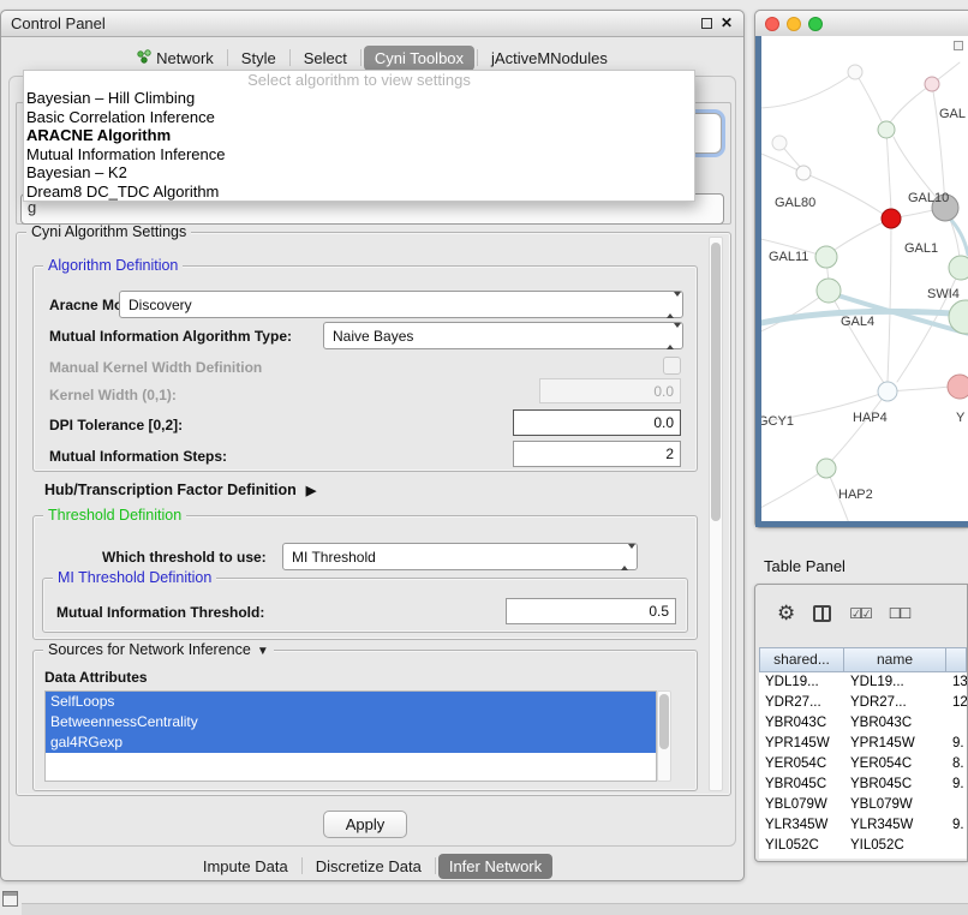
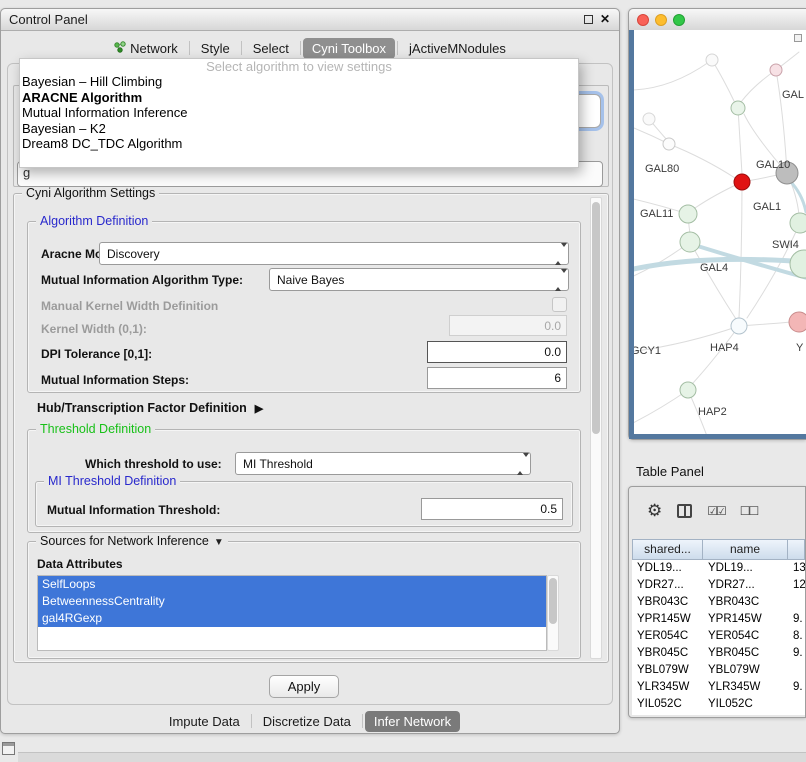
  Control Panel
  ✕
  Network
  Style
  Select
  Cyni Toolbox
  jActiveMNodules
  g
  Select algorithm to view settings
  Bayesian – Hill Climbing
- Basic Correlation Inference
  ARACNE Algorithm
  Mutual Information Inference
  Bayesian – K2
  Dream8 DC_TDC Algorithm
  Cyni Algorithm Settings
  Algorithm Definition
  Discovery
  Mutual Information Algorithm Type:
  Naive Bayes
  Manual Kernel Width Definition
  Kernel Width (0,1):
  0.0
- DPI Tolerance [0,2]:
+ DPI Tolerance [0,1]:
  0.0
  Mutual Information Steps:
- 2
+ 6
  Hub/Transcription Factor Definition ▶
  Threshold Definition
  Which threshold to use:
  MI Threshold
  MI Threshold Definition
  Mutual Information Threshold:
  0.5
  Sources for Network Inference ▼
  Data Attributes
  SelfLoops
  BetweennessCentrality
  gal4RGexp
  Apply
  Impute Data
  Discretize Data
  Infer Network
  GAL80
  GAL10
  GAL11
  GAL1
  SWI4
  GAL4
  GCY1
  HAP4
  HAP2
  GAL
  Y
  Table Panel
  ⚙
  ☑☑
  ☐☐
  shared...
  name
  YDL19...
  YDL19...
  13
  YDR27...
  YDR27...
  12
  YBR043C
  YBR043C
  YPR145W
  YPR145W
  9.
  YER054C
  YER054C
  8.
  YBR045C
  YBR045C
  9.
  YBL079W
  YBL079W
  YLR345W
  YLR345W
  9.
  YIL052C
  YIL052C
